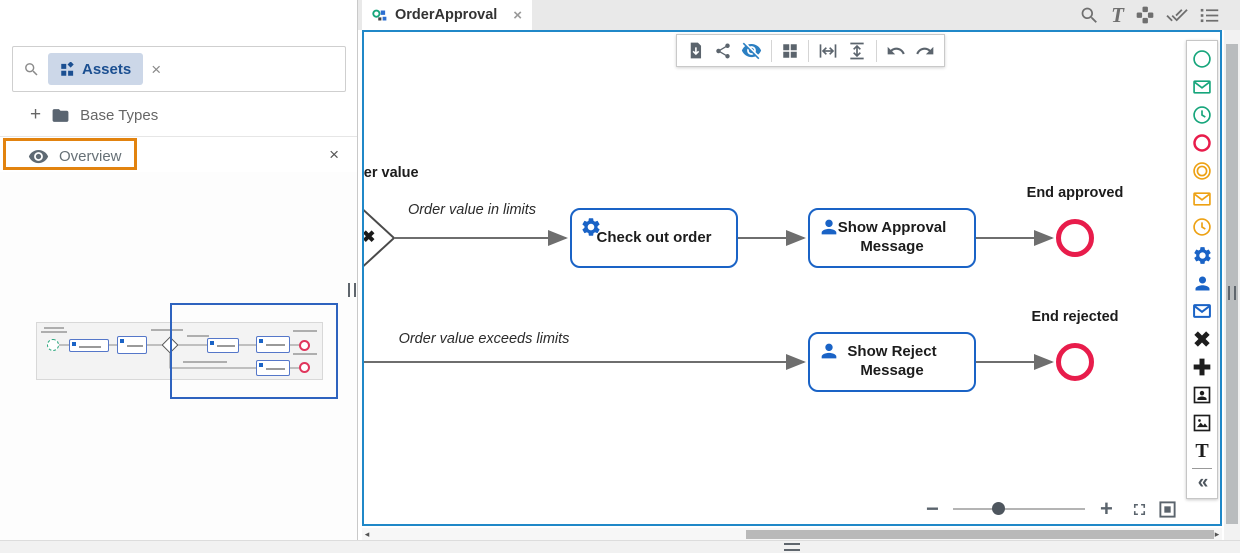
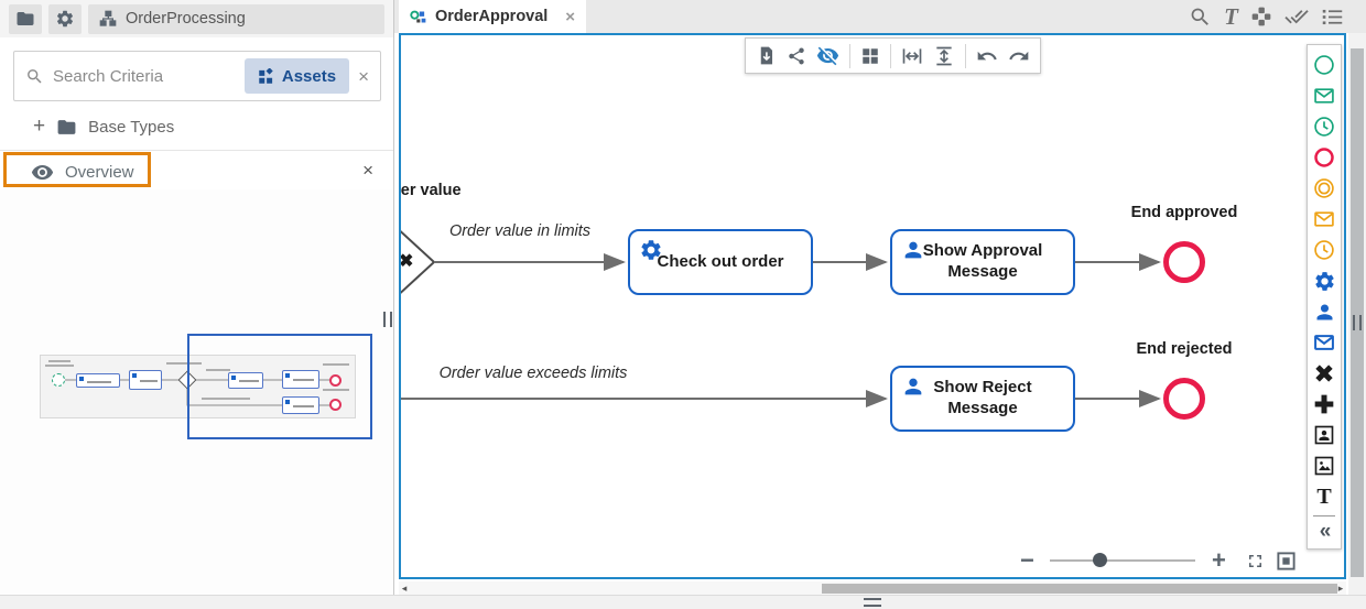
+ OrderProcessing
+ Search Criteria
  Assets
  ×
  +
  Base Types
  Overview
  ×
  OrderApproval
  ×
  T
  er value
  ✖
  Order value in limits
  Order value exceeds limits
  Check out order
  Show Approval Message
  Show Reject Message
  End approved
  End rejected
  T
  «
  −
  +
  ◂
  ▸
